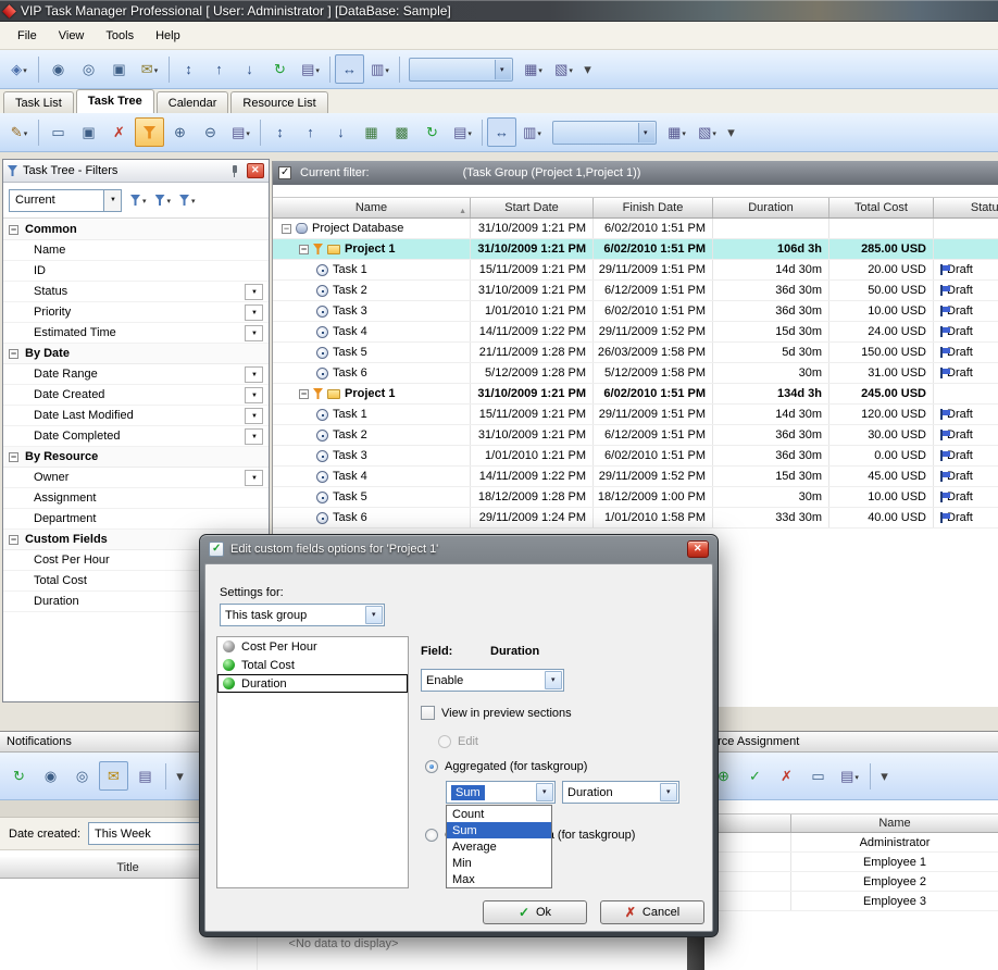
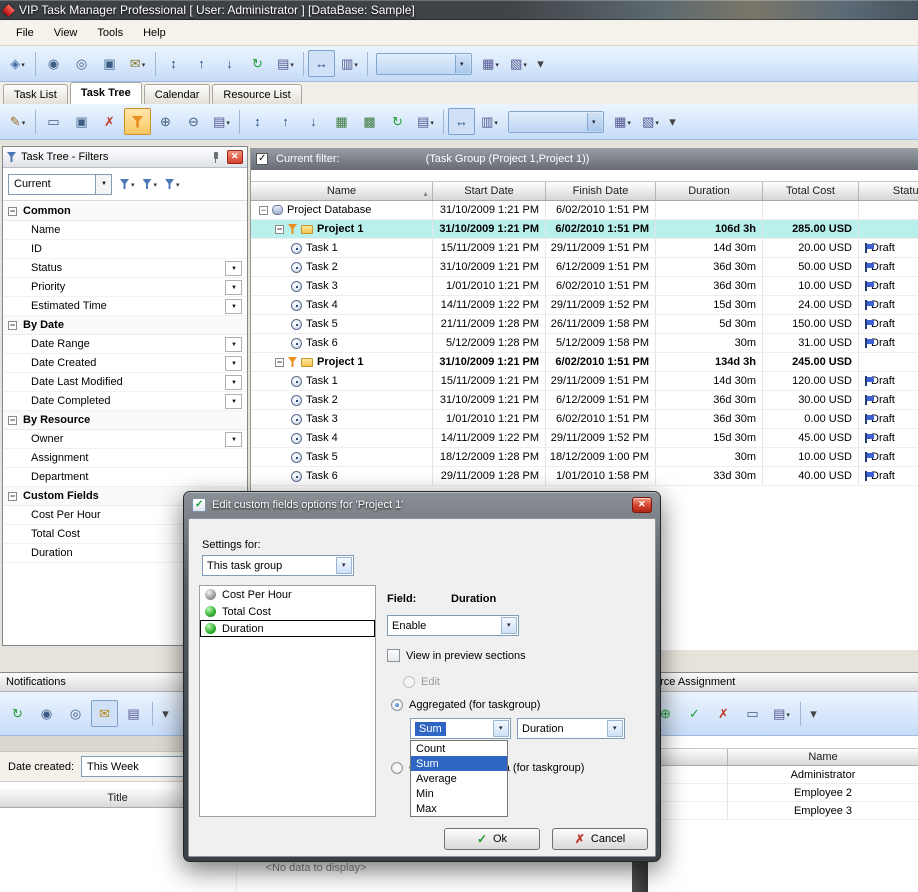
  VIP Task Manager Professional [ User: Administrator ] [DataBase: Sample]
  File
  View
  Tools
  Help
  ◈
  ◉
  ◎
  ▣
  ✉
  ↕
  ↑
  ↓
  ↻
  ▤
  ↔
  ▥
  ▦
  ▧
  ▾
  Task List
  Task Tree
  Calendar
  Resource List
  ✎
  ▭
  ▣
  ✗
  ⊕
  ⊖
  ▤
  ↕
  ↑
  ↓
  ▦
  ▩
  ↻
  ▤
  ↔
  ▥
  ▦
  ▧
  ▾
  Task Tree - Filters
  Current
  −
  Common
  Name
  ID
  Status
  Priority
  Estimated Time
  −
  By Date
  Date Range
  Date Created
  Date Last Modified
  Date Completed
  −
  By Resource
  Owner
  Assignment
  Department
  −
  Custom Fields
  Cost Per Hour
  Total Cost
  Duration
  Current filter:
  (Task Group (Project 1,Project 1))
  Name
  Start Date
  Finish Date
  Duration
  Total Cost
  Statu
  −
  Project Database
  31/10/2009 1:21 PM
  6/02/2010 1:51 PM
  −
  Project 1
  31/10/2009 1:21 PM
  6/02/2010 1:51 PM
  106d 3h
  285.00 USD
  Task 1
  15/11/2009 1:21 PM
  29/11/2009 1:51 PM
  14d 30m
  20.00 USD
  Draft
  Task 2
  31/10/2009 1:21 PM
  6/12/2009 1:51 PM
  36d 30m
  50.00 USD
  Draft
  Task 3
  1/01/2010 1:21 PM
  6/02/2010 1:51 PM
  36d 30m
  10.00 USD
  Draft
  Task 4
  14/11/2009 1:22 PM
  29/11/2009 1:52 PM
  15d 30m
  24.00 USD
  Draft
  Task 5
  21/11/2009 1:28 PM
- 26/03/2009 1:58 PM
+ 26/11/2009 1:58 PM
  5d 30m
  150.00 USD
  Draft
  Task 6
  5/12/2009 1:28 PM
  5/12/2009 1:58 PM
  30m
  31.00 USD
  Draft
  −
  Project 1
  31/10/2009 1:21 PM
  6/02/2010 1:51 PM
  134d 3h
  245.00 USD
  Task 1
  15/11/2009 1:21 PM
  29/11/2009 1:51 PM
  14d 30m
  120.00 USD
  Draft
  Task 2
  31/10/2009 1:21 PM
  6/12/2009 1:51 PM
  36d 30m
  30.00 USD
  Draft
  Task 3
  1/01/2010 1:21 PM
  6/02/2010 1:51 PM
  36d 30m
  0.00 USD
  Draft
  Task 4
  14/11/2009 1:22 PM
  29/11/2009 1:52 PM
  15d 30m
  45.00 USD
  Draft
  Task 5
  18/12/2009 1:28 PM
  18/12/2009 1:00 PM
  30m
  10.00 USD
  Draft
  Task 6
- 29/11/2009 1:24 PM
+ 29/11/2009 1:28 PM
  1/01/2010 1:58 PM
  33d 30m
  40.00 USD
  Draft
  Notifications
  ↻
  ◉
  ◎
  ✉
  ▤
  ▾
  Date created:
  This Week
  Title
  <No data to display>
  rce Assignment
  ⊕
  ✓
  ✗
  ▭
  ▤
  ▾
  Name
  Administrator
- Employee 1
  Employee 2
  Employee 3
  Edit custom fields options for 'Project 1'
  Settings for:
  This task group
  Cost Per Hour
  Total Cost
  Duration
  Field:
  Duration
  Enable
  View in preview sections
  Edit
  Aggregated (for taskgroup)
  Sum
  Duration
  Count
  Sum
  Average
  Min
  Max
  Ok
  Cancel
